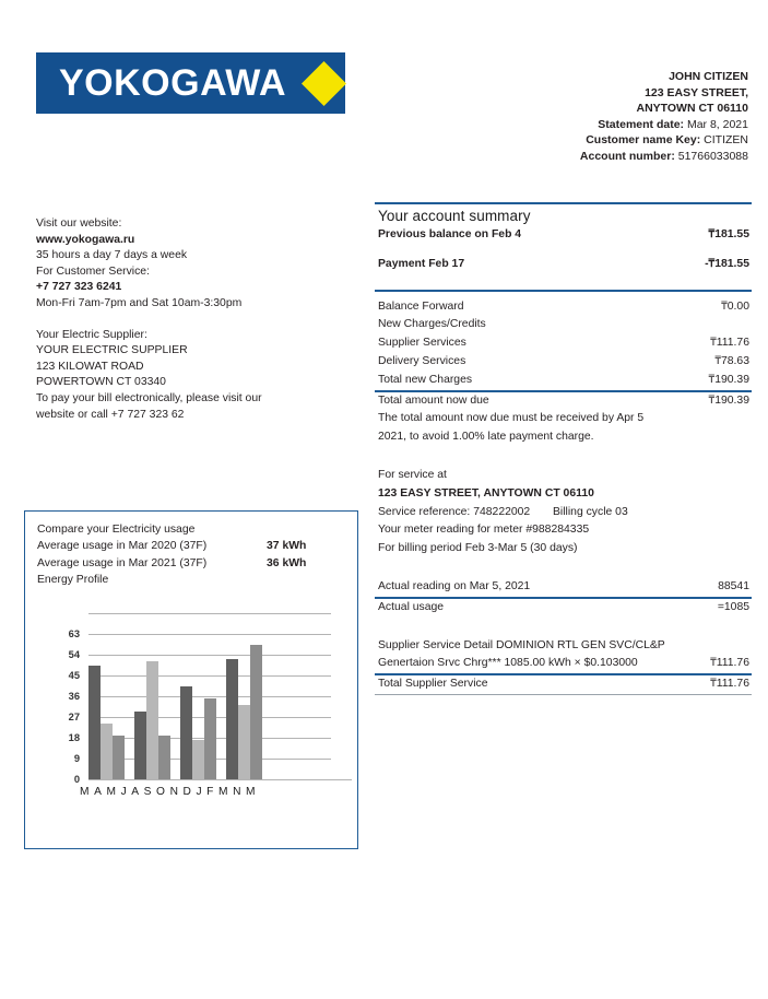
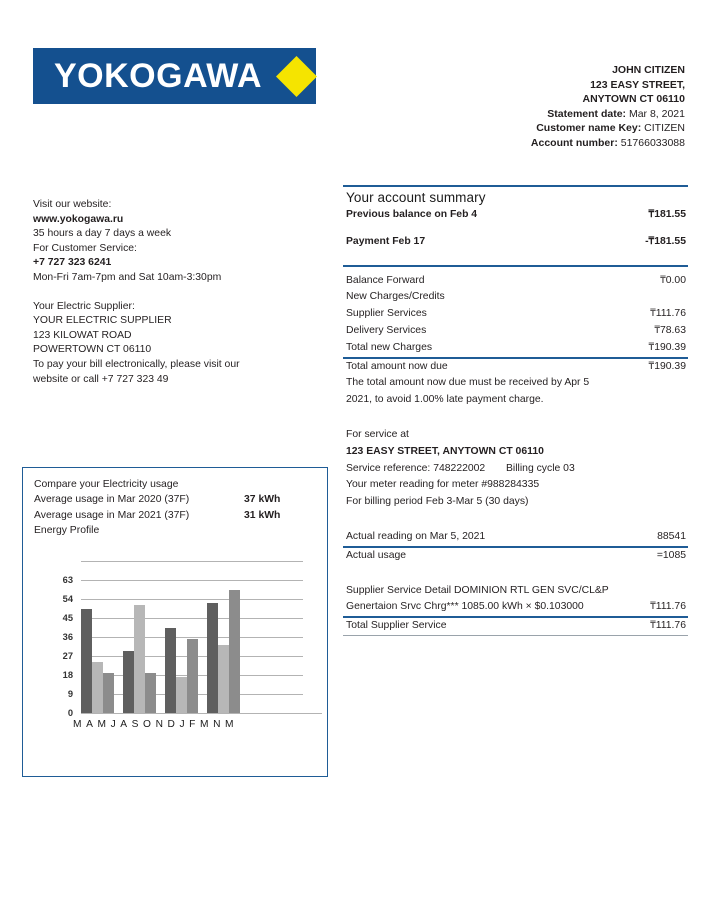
  YOKOGAWA
  JOHN CITIZEN
  123 EASY STREET,
  ANYTOWN CT 06110
  Statement date: Mar 8, 2021
  Customer name Key: CITIZEN
  Account number: 51766033088
  Visit our website:
  www.yokogawa.ru
  35 hours a day 7 days a week
  For Customer Service:
  +7 727 323 6241
  Mon-Fri 7am-7pm and Sat 10am-3:30pm
  Your Electric Supplier:
  YOUR ELECTRIC SUPPLIER
  123 KILOWAT ROAD
- POWERTOWN CT 03340
+ POWERTOWN CT 06110
  To pay your bill electronically, please visit our
- website or call +7 727 323 62
+ website or call +7 727 323 49
  Your account summary
  Previous balance on Feb 4
  ₸181.55
  Payment Feb 17
  -₸181.55
  Balance Forward
  ₸0.00
  New Charges/Credits
  Supplier Services
  ₸111.76
  Delivery Services
  ₸78.63
  Total new Charges
  ₸190.39
  Total amount now due
  ₸190.39
  The total amount now due must be received by Apr 5
  2021, to avoid 1.00% late payment charge.
  For service at
  123 EASY STREET, ANYTOWN CT 06110
  Service reference: 748222002
  Billing cycle 03
  Your meter reading for meter #988284335
  For billing period Feb 3-Mar 5 (30 days)
  Actual reading on Mar 5, 2021
  88541
  Actual usage
  =1085
  Supplier Service Detail DOMINION RTL GEN SVC/CL&P
  Genertaion Srvc Chrg*** 1085.00 kWh × $0.103000
  ₸111.76
  Total Supplier Service
  ₸111.76
  Compare your Electricity usage
  Average usage in Mar 2020 (37F)
  37 kWh
  Average usage in Mar 2021 (37F)
- 36 kWh
+ 31 kWh
  Energy Profile
  0
  9
  18
  27
  36
  45
  54
  63
  MAMJASONDJFMNM
